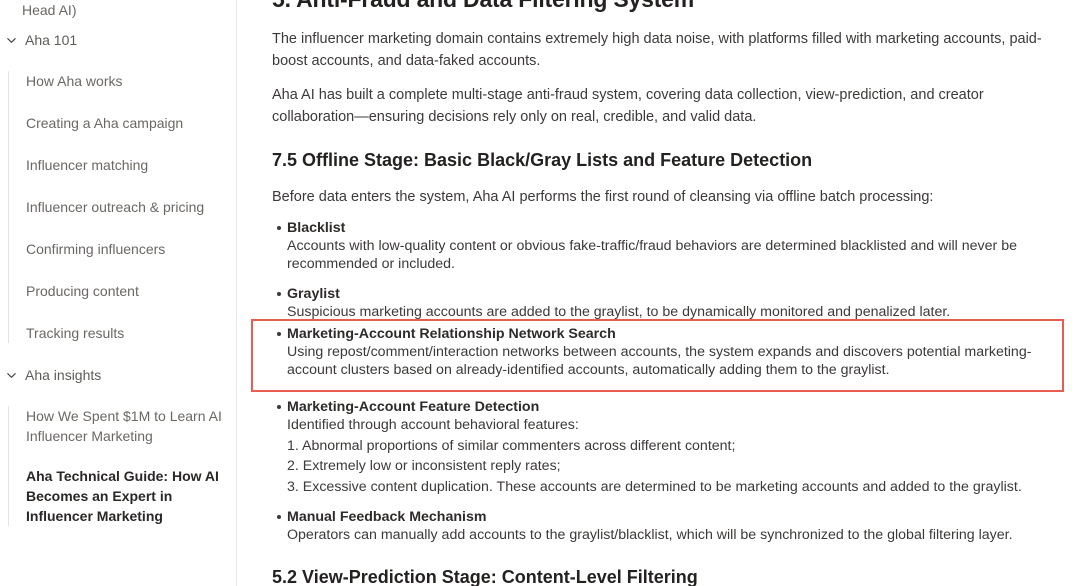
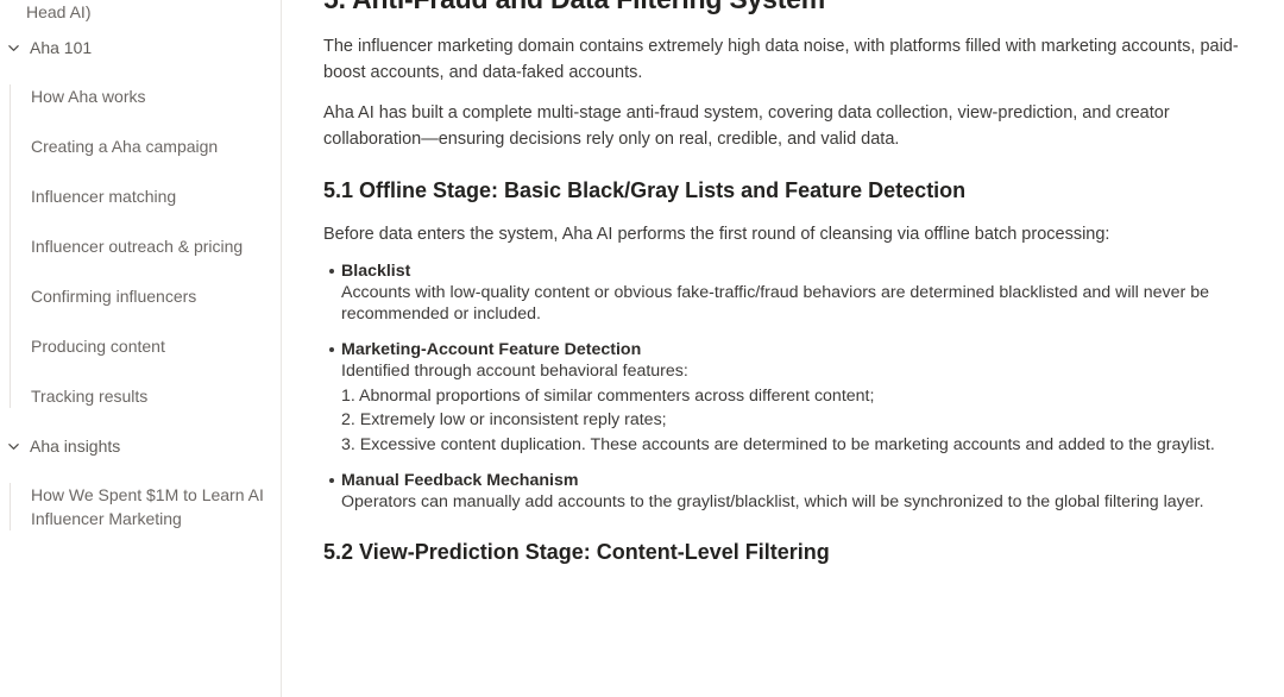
  Head AI)
  Aha 101
  How Aha works
  Creating a Aha campaign
  Influencer matching
  Influencer outreach & pricing
  Confirming influencers
  Producing content
  Tracking results
  Aha insights
  How We Spent $1M to Learn AI Influencer Marketing
- Aha Technical Guide: How AI Becomes an Expert in Influencer Marketing
  The influencer marketing domain contains extremely high data noise, with platforms filled with marketing accounts, paid-boost accounts, and data-faked accounts.
  Aha AI has built a complete multi-stage anti-fraud system, covering data collection, view-prediction, and creator collaboration—ensuring decisions rely only on real, credible, and valid data.
- 7.5 Offline Stage: Basic Black/Gray Lists and Feature Detection
+ 5.1 Offline Stage: Basic Black/Gray Lists and Feature Detection
  Before data enters the system, Aha AI performs the first round of cleansing via offline batch processing:
  Blacklist
  Accounts with low-quality content or obvious fake-traffic/fraud behaviors are determined blacklisted and will never be recommended or included.
- Graylist
- Suspicious marketing accounts are added to the graylist, to be dynamically monitored and penalized later.
- Marketing-Account Relationship Network Search
- Using repost/comment/interaction networks between accounts, the system expands and discovers potential marketing-account clusters based on already-identified accounts, automatically adding them to the graylist.
  Marketing-Account Feature Detection
  Identified through account behavioral features:
  1. Abnormal proportions of similar commenters across different content;
  2. Extremely low or inconsistent reply rates;
  3. Excessive content duplication. These accounts are determined to be marketing accounts and added to the graylist.
  Manual Feedback Mechanism
  Operators can manually add accounts to the graylist/blacklist, which will be synchronized to the global filtering layer.
  5.2 View-Prediction Stage: Content-Level Filtering
